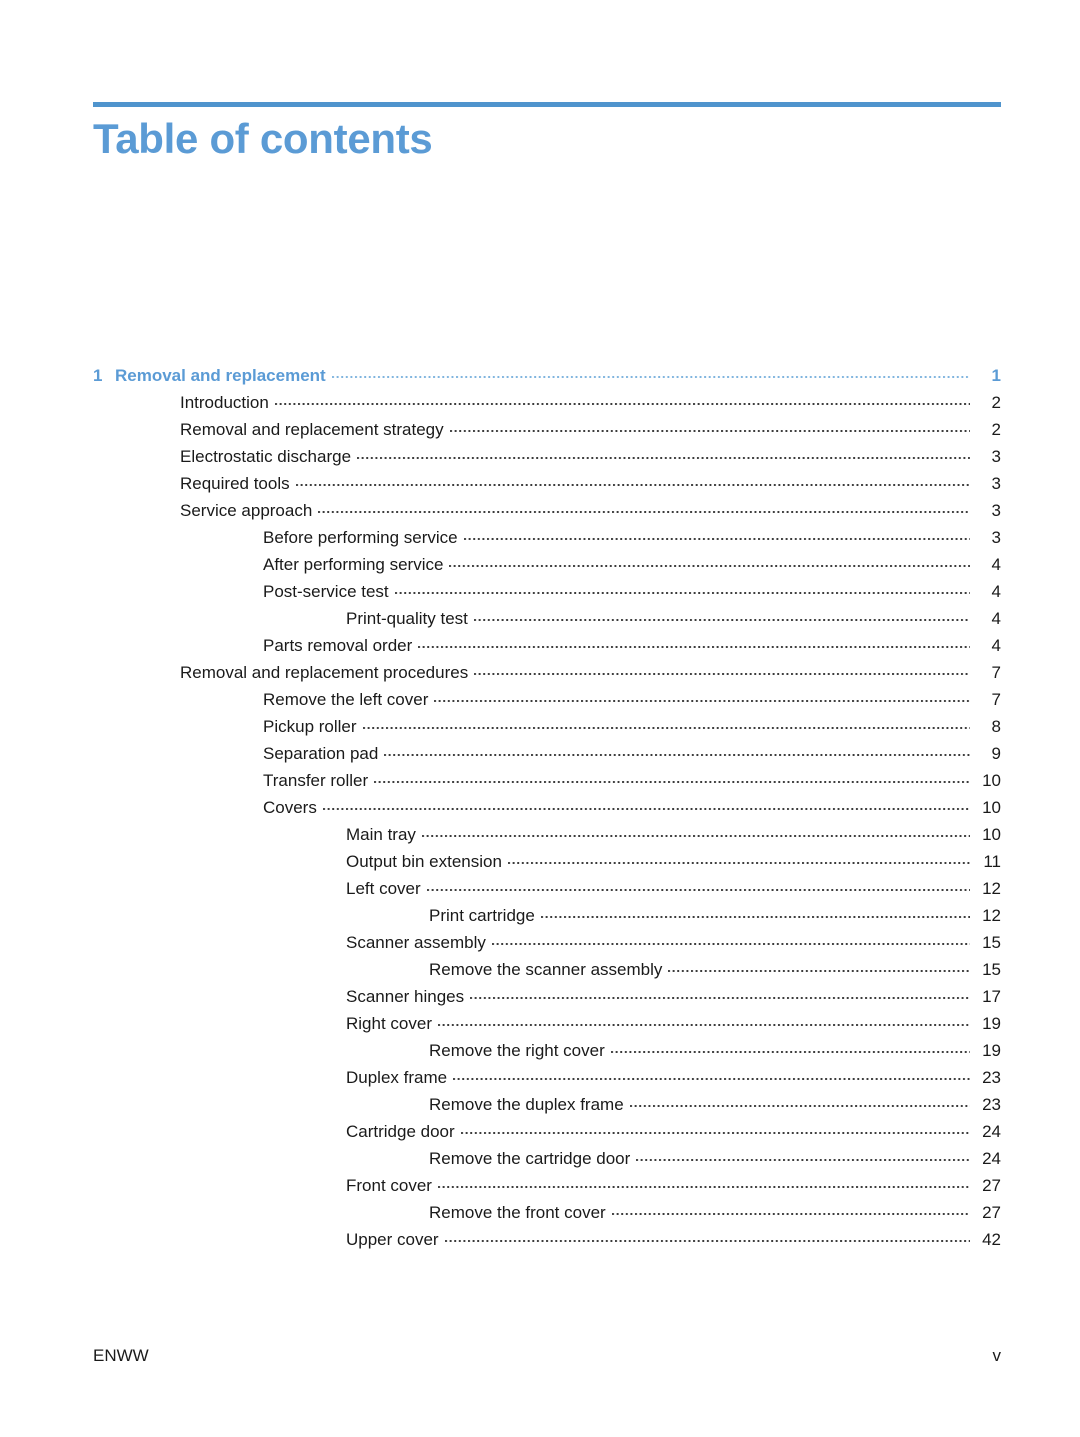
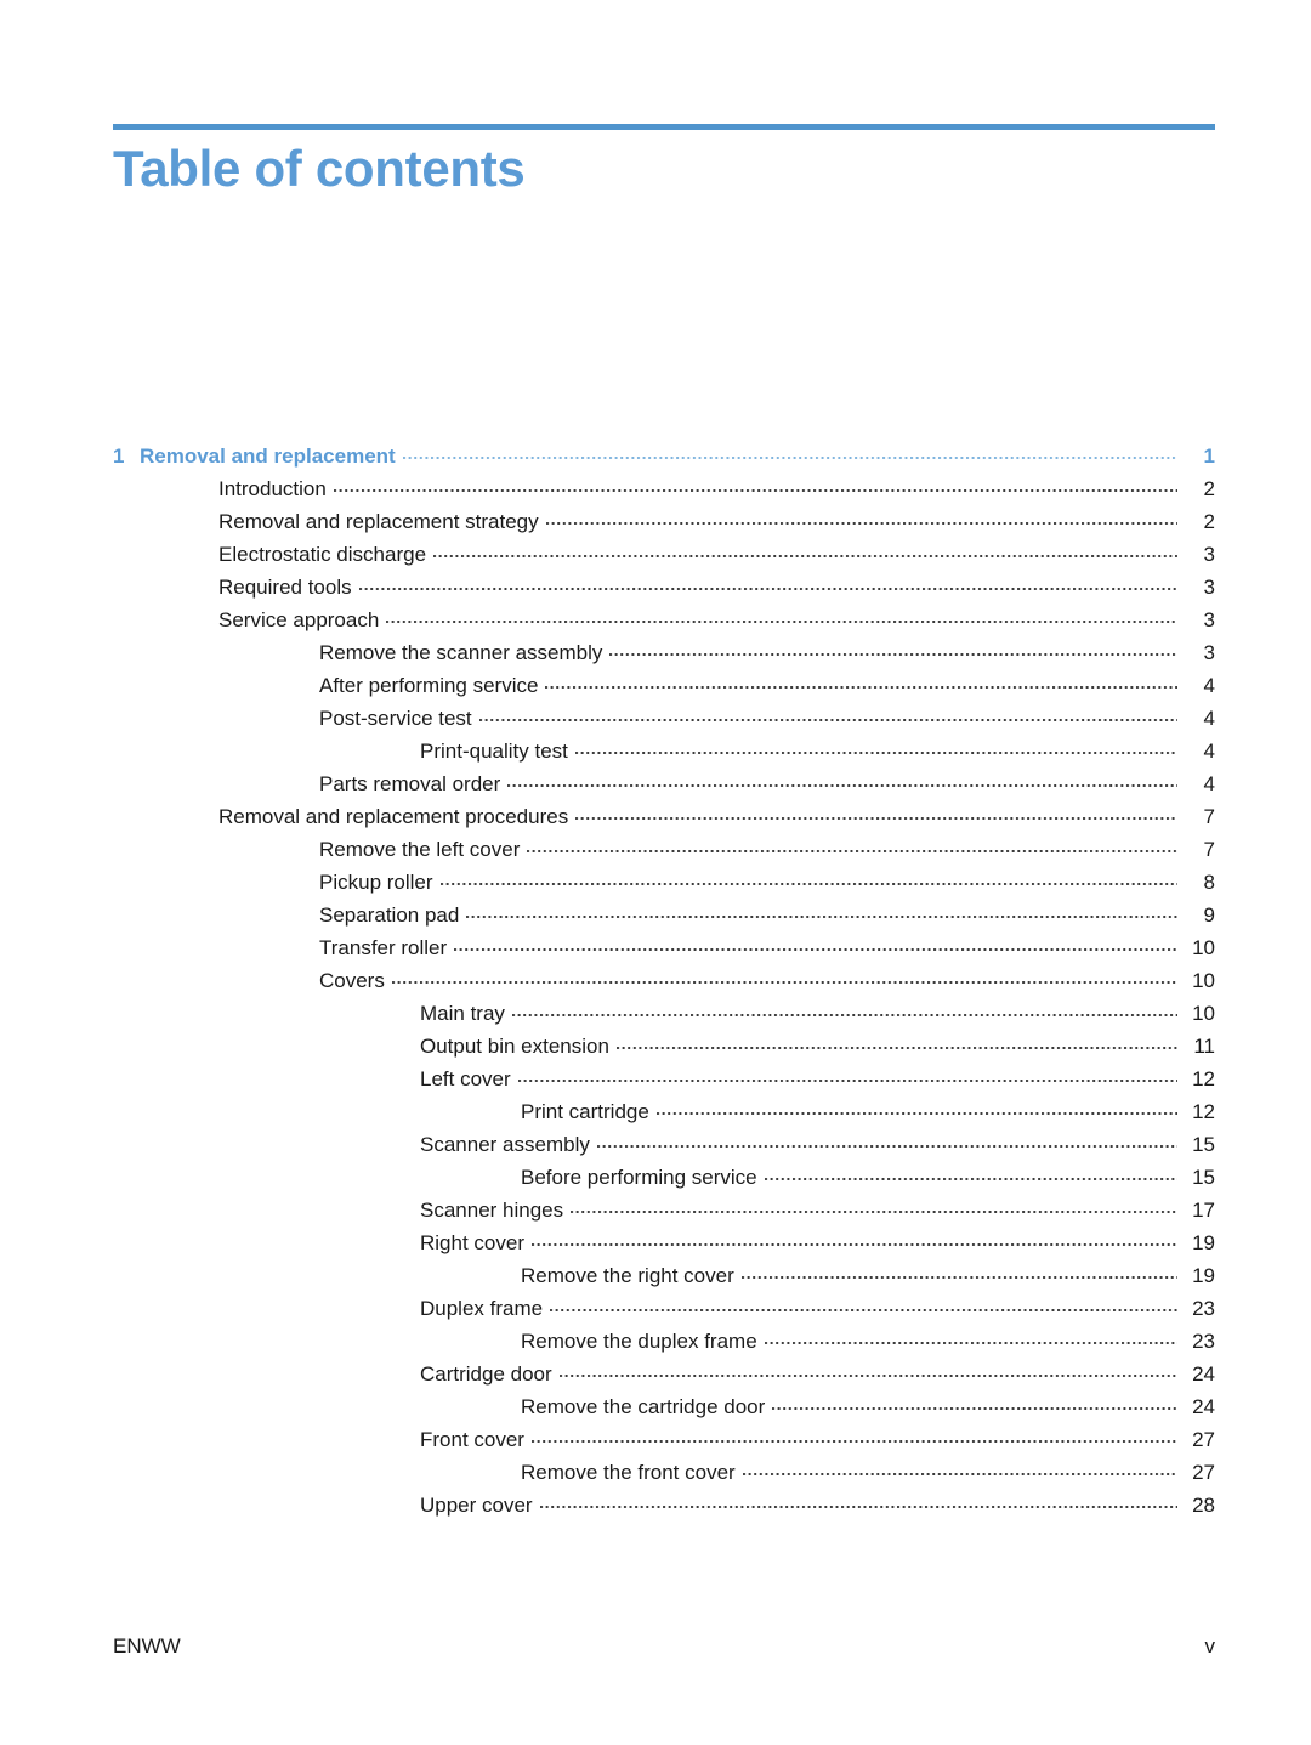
  Table of contents
  1
  Removal and replacement
  1
  Introduction
  2
  Removal and replacement strategy
  2
  Electrostatic discharge
  3
  Required tools
  3
  Service approach
  3
- Before performing service
+ Remove the scanner assembly
  3
  After performing service
  4
  Post-service test
  4
  Print-quality test
  4
  Parts removal order
  4
  Removal and replacement procedures
  7
  Remove the left cover
  7
  Pickup roller
  8
  Separation pad
  9
  Transfer roller
  10
  Covers
  10
  Main tray
  10
  Output bin extension
  11
  Left cover
  12
  Print cartridge
  12
  Scanner assembly
  15
- Remove the scanner assembly
+ Before performing service
  15
  Scanner hinges
  17
  Right cover
  19
  Remove the right cover
  19
  Duplex frame
  23
  Remove the duplex frame
  23
  Cartridge door
  24
  Remove the cartridge door
  24
  Front cover
  27
  Remove the front cover
  27
  Upper cover
- 42
+ 28
  ENWW
  v
